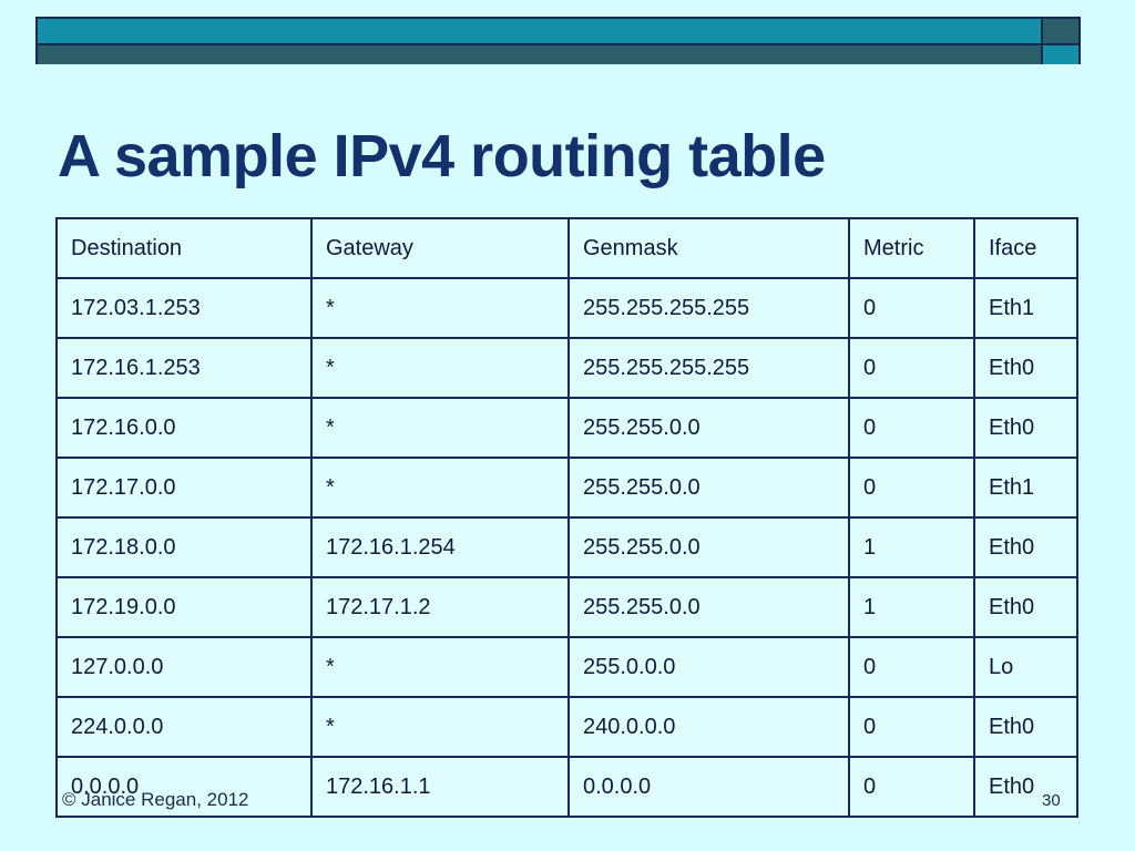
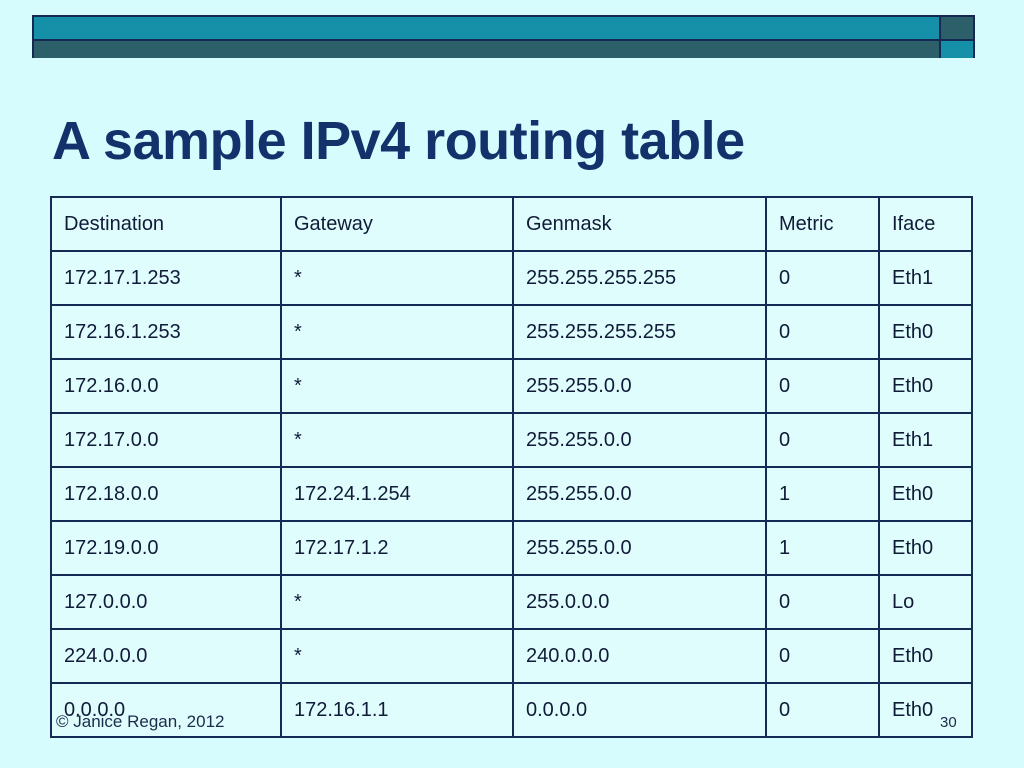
  A sample IPv4 routing table
  Destination	Gateway	Genmask	Metric	Iface
- 172.03.1.253	*	255.255.255.255	0	Eth1
+ 172.17.1.253	*	255.255.255.255	0	Eth1
  172.16.1.253	*	255.255.255.255	0	Eth0
  172.16.0.0	*	255.255.0.0	0	Eth0
  172.17.0.0	*	255.255.0.0	0	Eth1
- 172.18.0.0	172.16.1.254	255.255.0.0	1	Eth0
+ 172.18.0.0	172.24.1.254	255.255.0.0	1	Eth0
  172.19.0.0	172.17.1.2	255.255.0.0	1	Eth0
  127.0.0.0	*	255.0.0.0	0	Lo
  224.0.0.0	*	240.0.0.0	0	Eth0
  0.0.0.0	172.16.1.1	0.0.0.0	0	Eth0
  © Janice Regan, 2012
  30
